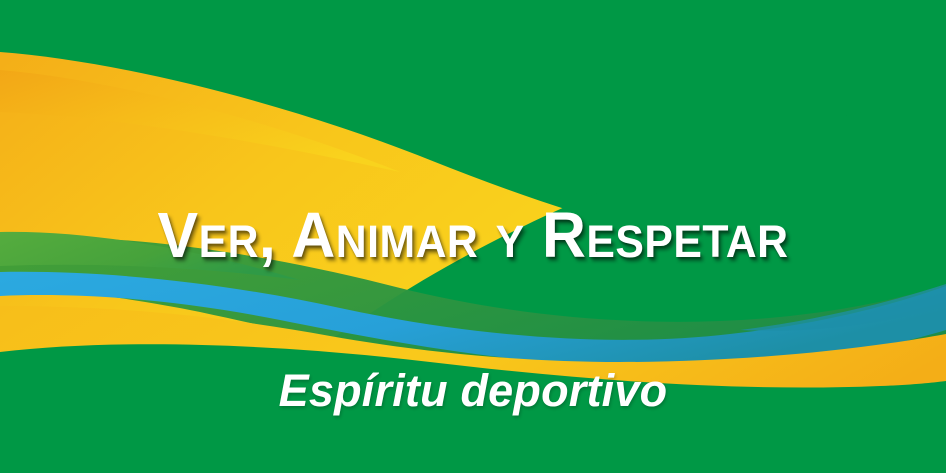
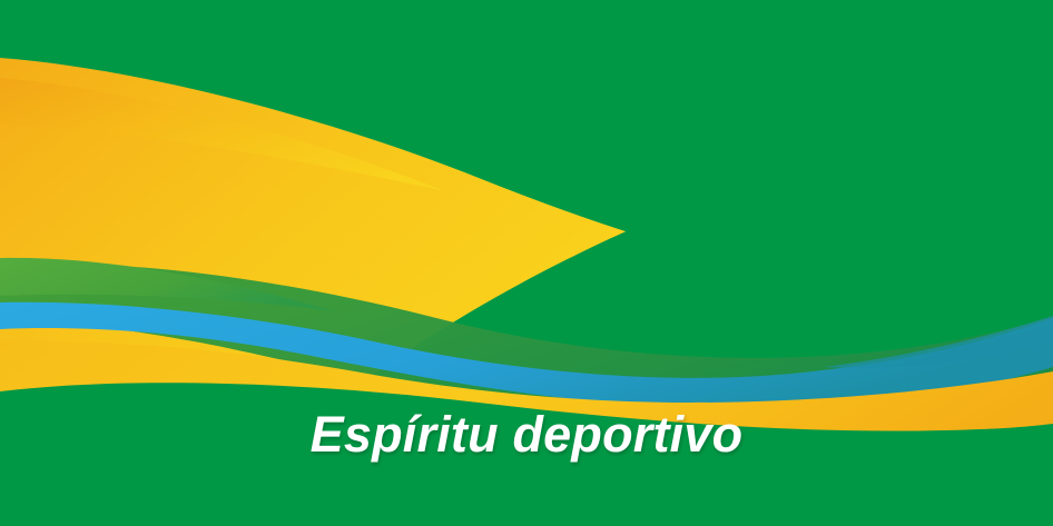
- Ver, Animar y Respetar
  Espíritu deportivo
